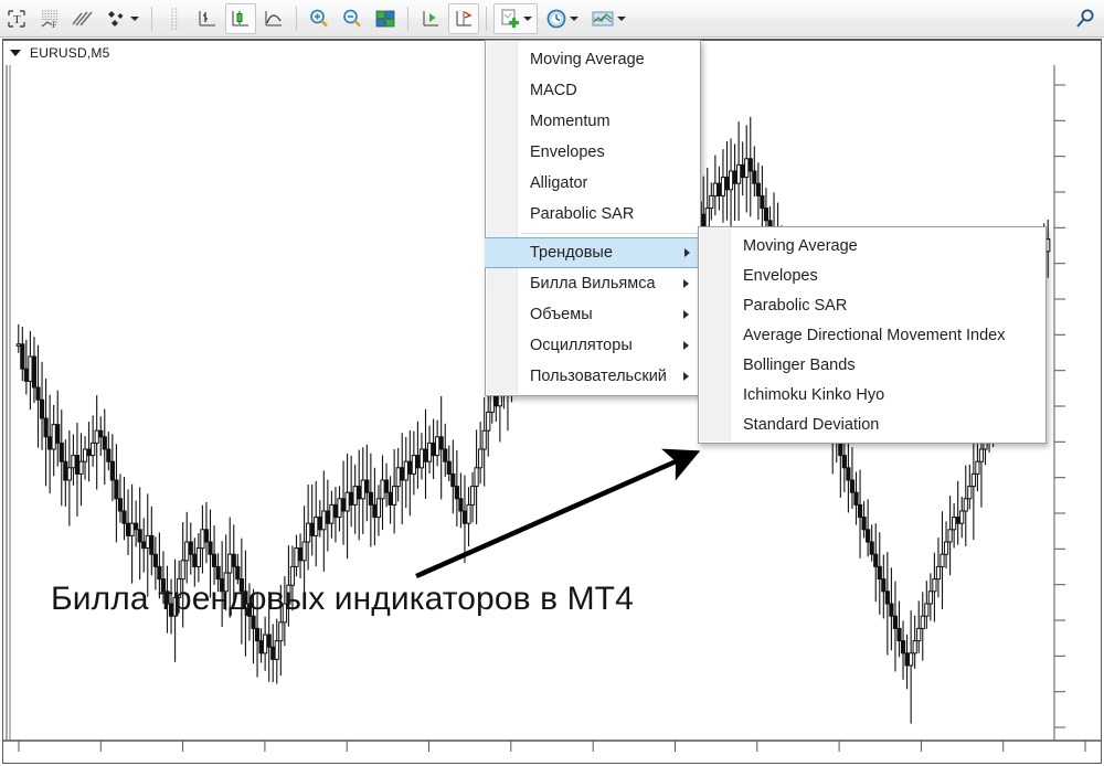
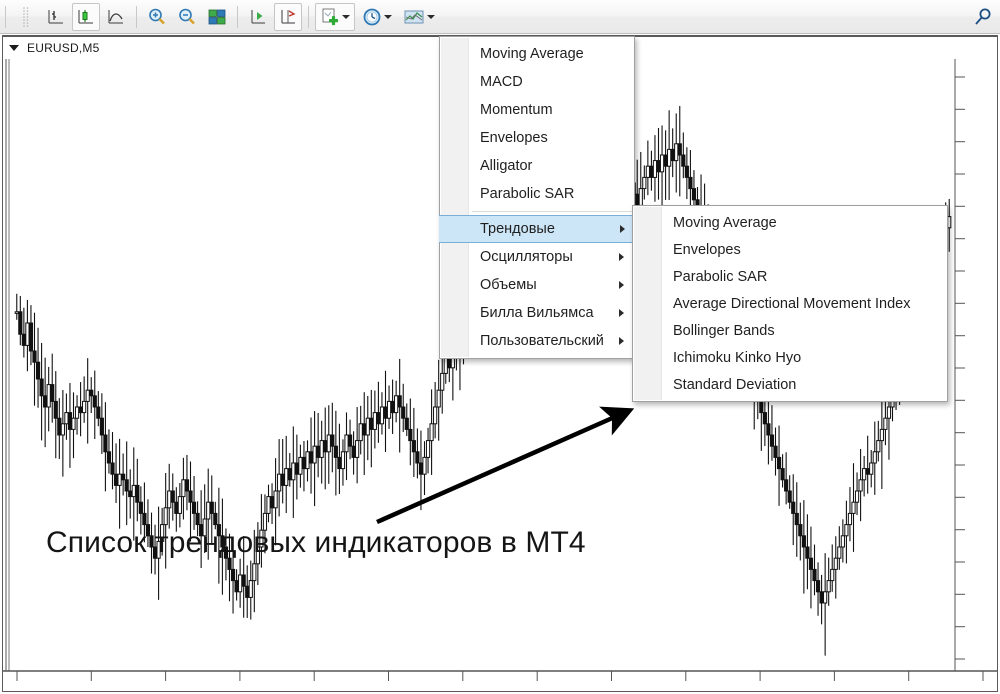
- T
- F
  EURUSD,M5
- Билла трендовых индикаторов в MT4
+ Список трендовых индикаторов в MT4
  Moving Average
  MACD
  Momentum
  Envelopes
  Alligator
  Parabolic SAR
  Трендовые
- Билла Вильямса
+ Осцилляторы
  Объемы
- Осцилляторы
+ Билла Вильямса
  Пользовательский
  Moving Average
  Envelopes
  Parabolic SAR
  Average Directional Movement Index
  Bollinger Bands
  Ichimoku Kinko Hyo
  Standard Deviation
